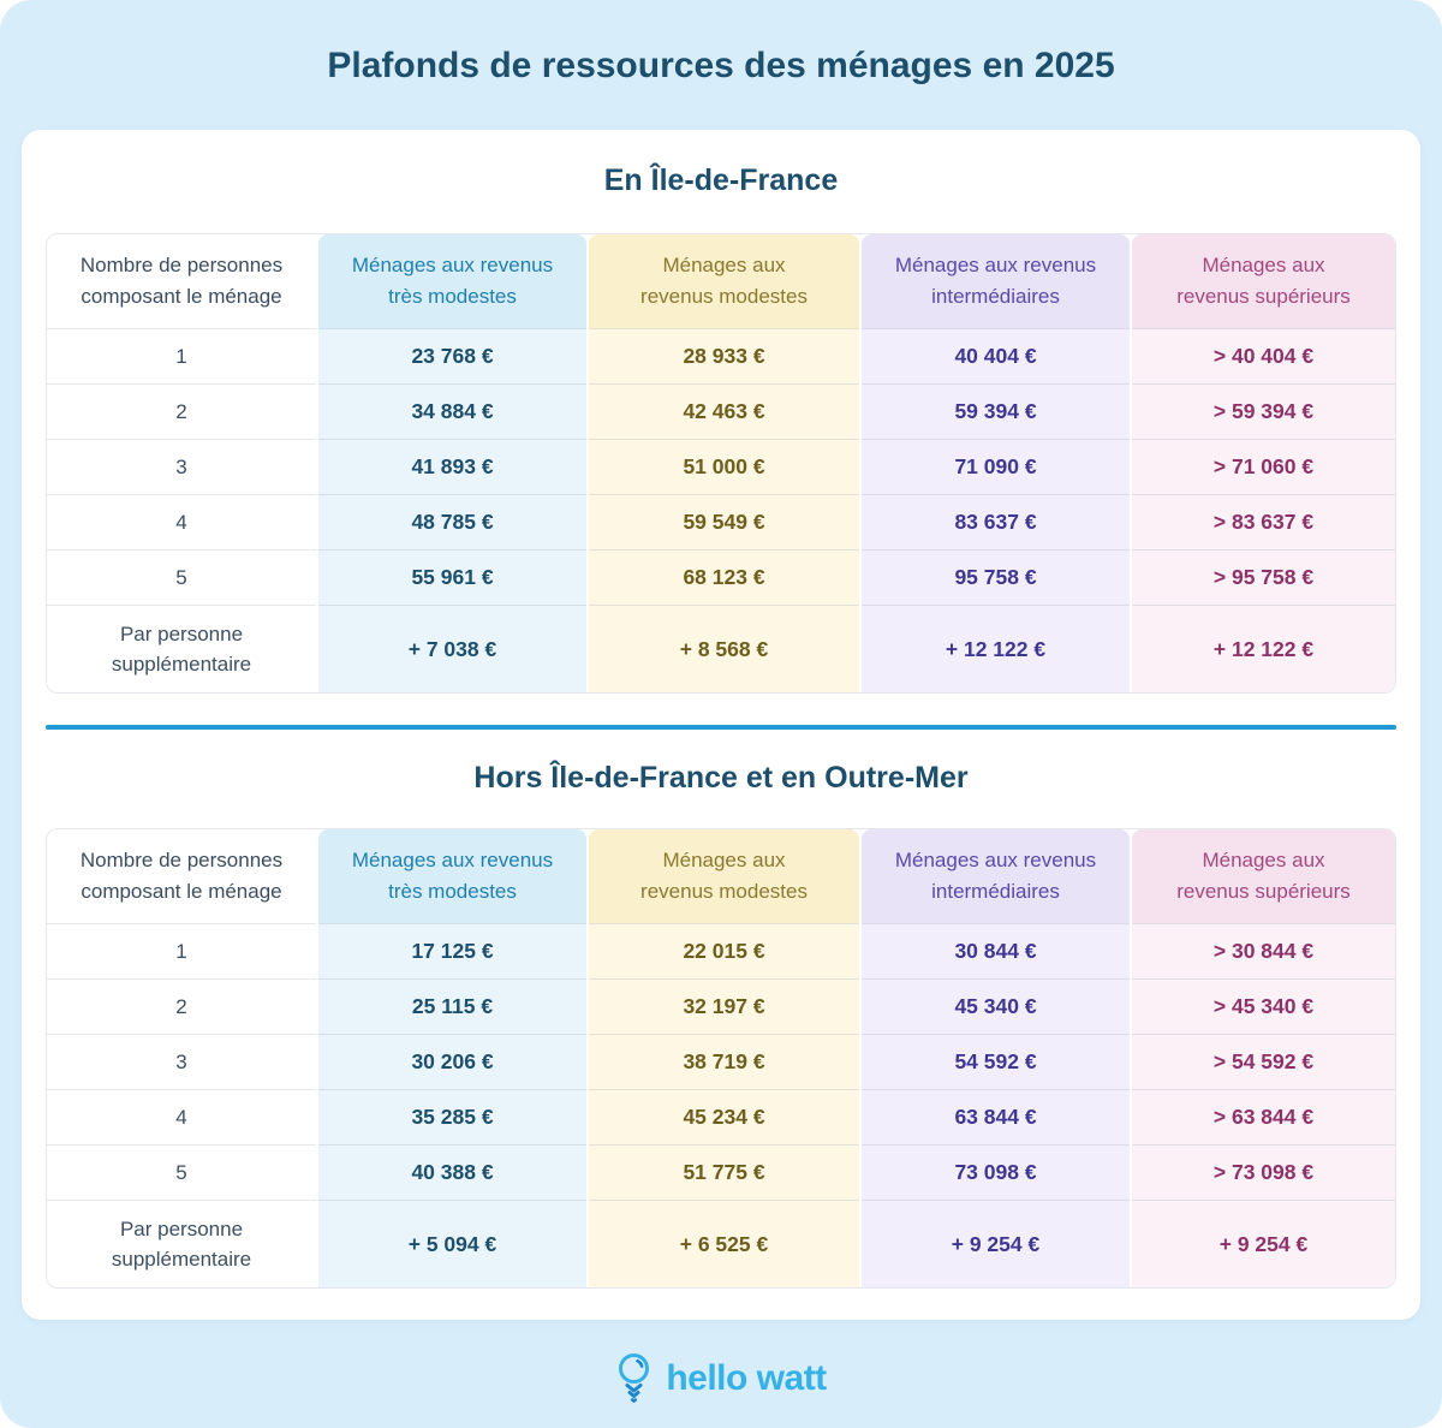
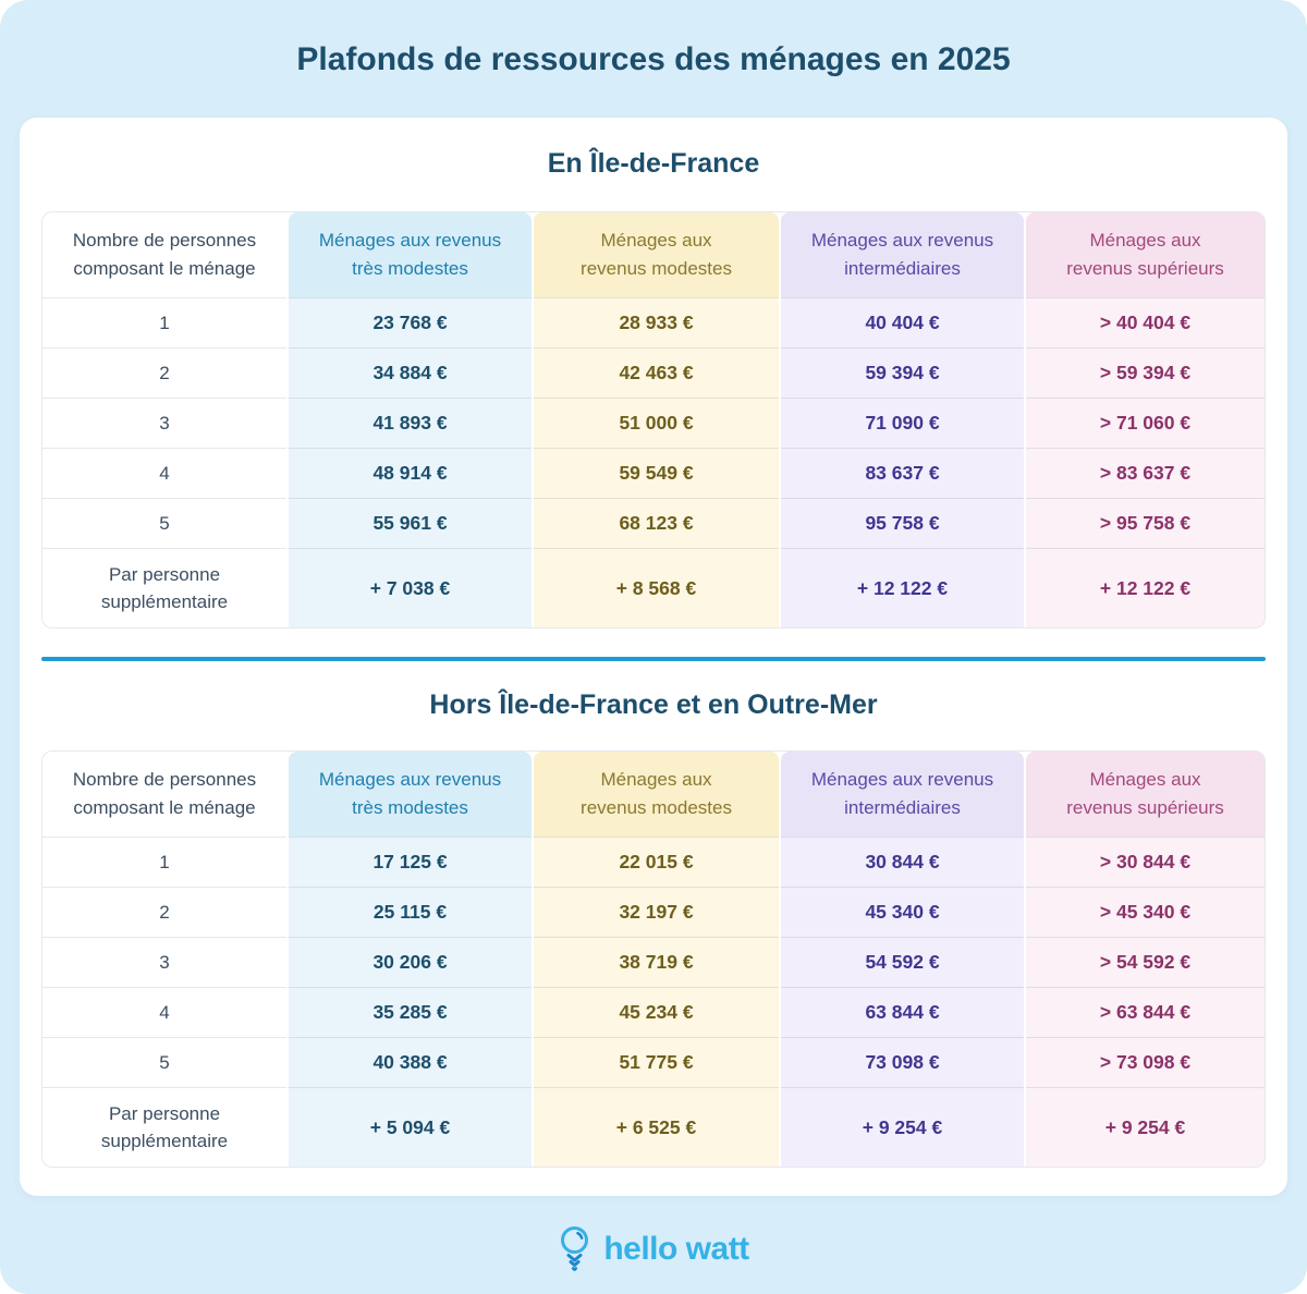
  Plafonds de ressources des ménages en 2025
  En Île-de-France
  Nombre de personnes
  composant le ménage
  Ménages aux revenus
  très modestes
  Ménages aux
  revenus modestes
  Ménages aux revenus
  intermédiaires
  Ménages aux
  revenus supérieurs
  1
  23 768 €
  28 933 €
  40 404 €
  > 40 404 €
  2
  34 884 €
  42 463 €
  59 394 €
  > 59 394 €
  3
  41 893 €
  51 000 €
  71 090 €
  > 71 060 €
  4
- 48 785 €
+ 48 914 €
  59 549 €
  83 637 €
  > 83 637 €
  5
  55 961 €
  68 123 €
  95 758 €
  > 95 758 €
  Par personne supplémentaire
  + 7 038 €
  + 8 568 €
  + 12 122 €
  + 12 122 €
  Hors Île-de-France et en Outre-Mer
  Nombre de personnes
  composant le ménage
  Ménages aux revenus
  très modestes
  Ménages aux
  revenus modestes
  Ménages aux revenus
  intermédiaires
  Ménages aux
  revenus supérieurs
  1
  17 125 €
  22 015 €
  30 844 €
  > 30 844 €
  2
  25 115 €
  32 197 €
  45 340 €
  > 45 340 €
  3
  30 206 €
  38 719 €
  54 592 €
  > 54 592 €
  4
  35 285 €
  45 234 €
  63 844 €
  > 63 844 €
  5
  40 388 €
  51 775 €
  73 098 €
  > 73 098 €
  Par personne supplémentaire
  + 5 094 €
  + 6 525 €
  + 9 254 €
  + 9 254 €
  hello watt
